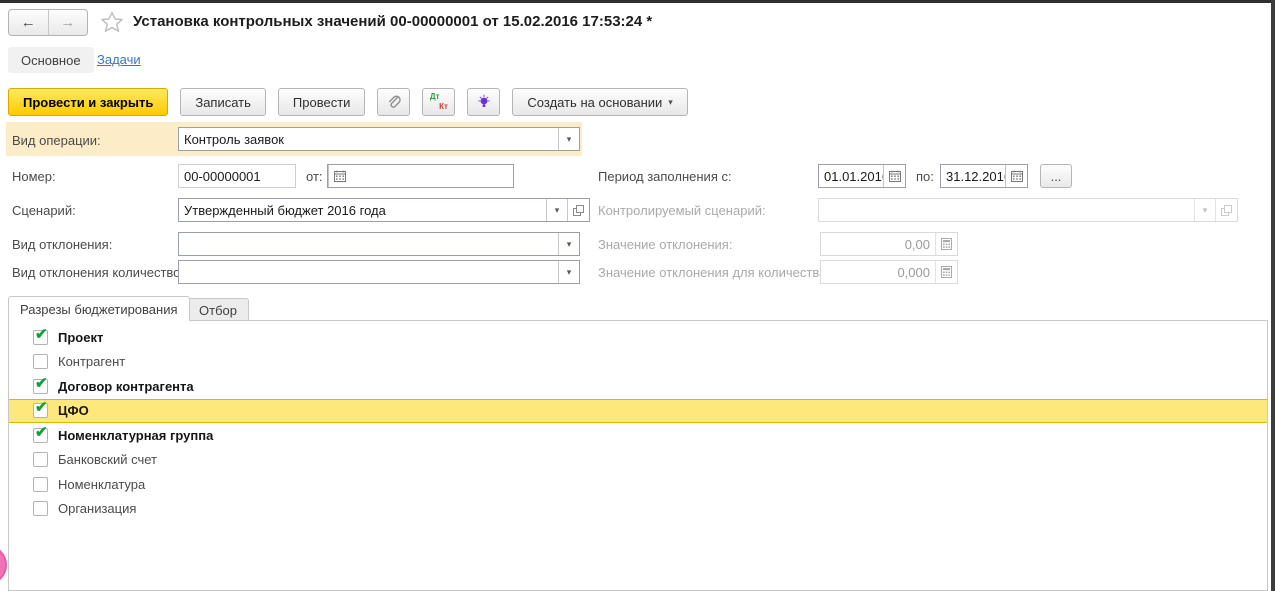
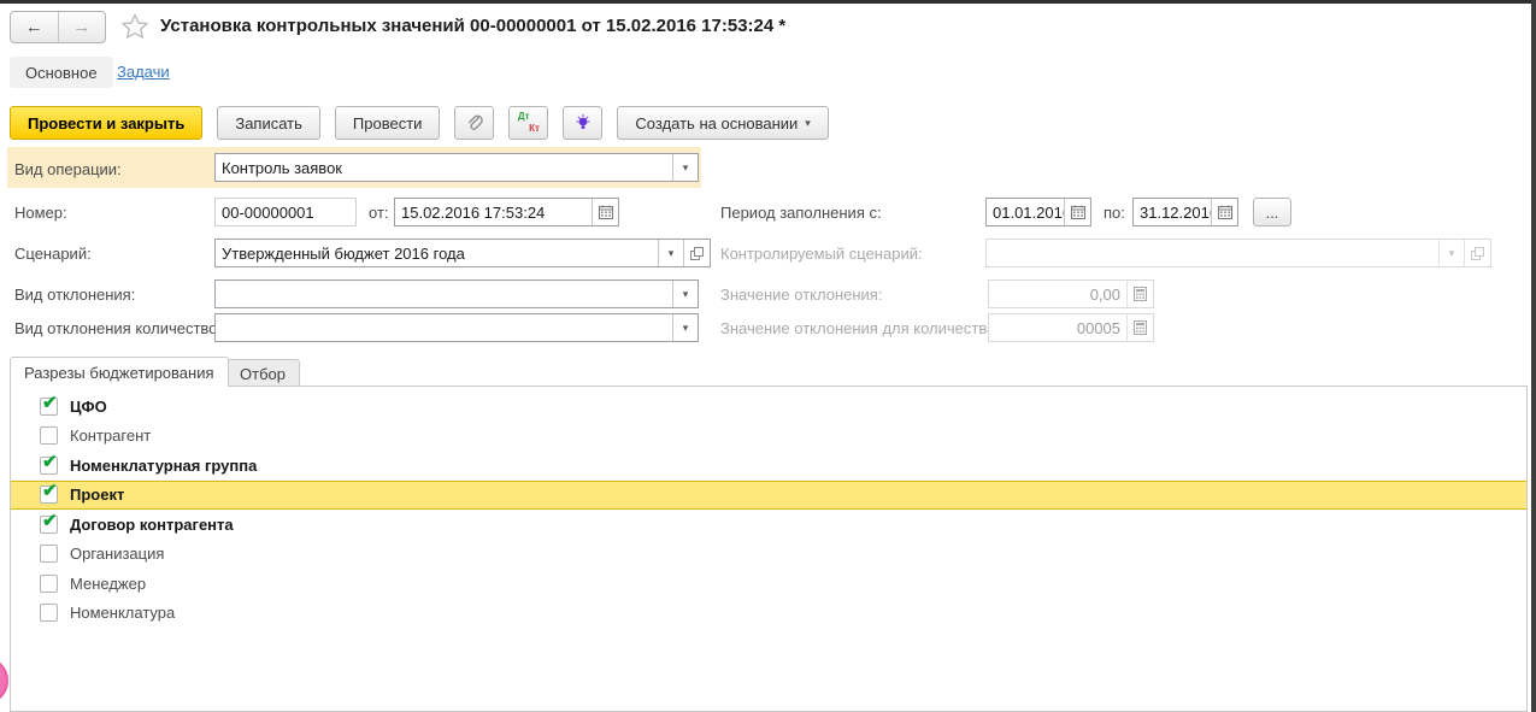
  ←
  →
  Установка контрольных значений 00-00000001 от 15.02.2016 17:53:24 *
  Основное
  Задачи
  Провести и закрыть
  Записать
  Провести
  Дт
  Кт
  Создать на основании
  ▾
  Вид операции:
  Контроль заявок
  ▾
  Номер:
  00-00000001
  от:
+ 15.02.2016 17:53:24
  Период заполнения с:
  01.01.201
  по:
  31.12.201
  ...
  Сценарий:
  Утвержденный бюджет 2016 года
  ▾
  Контролируемый сценарий:
  ▾
  Вид отклонения:
  ▾
  Значение отклонения:
  0,00
  Вид отклонения количество
  ▾
  Значение отклонения для количеств
- 0,000
+ 00005
  Разрезы бюджетирования
  Отбор
  ✔
- Проект
+ ЦФО
  Контрагент
  ✔
- Договор контрагента
+ Номенклатурная группа
  ✔
- ЦФО
+ Проект
  ✔
- Номенклатурная группа
+ Договор контрагента
- Банковский счет
- Номенклатура
+ Организация
+ Менеджер
- Организация
+ Номенклатура
